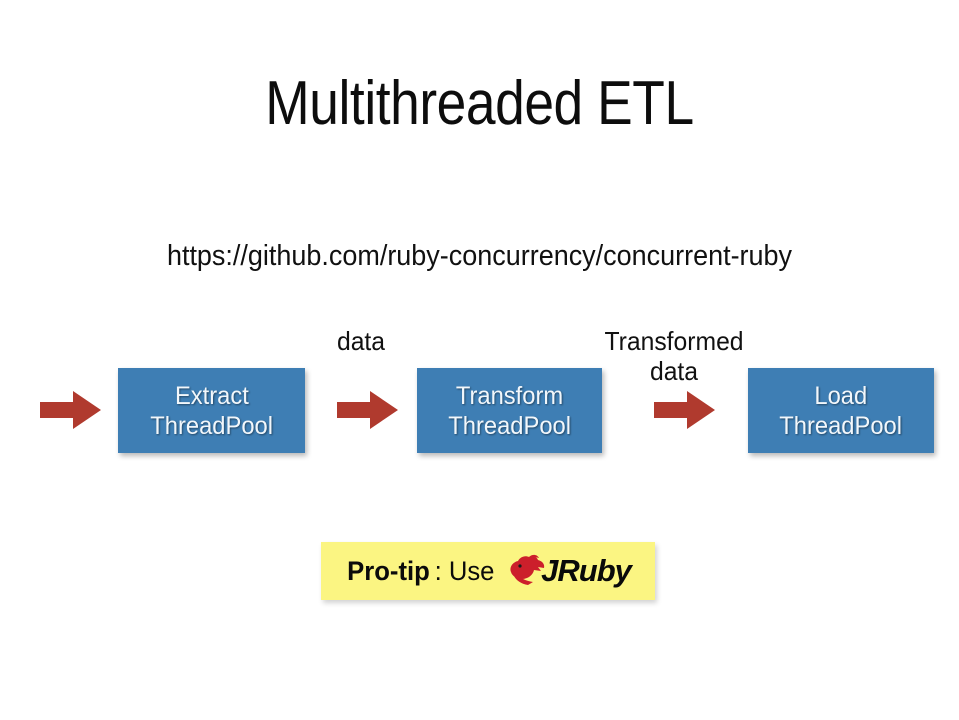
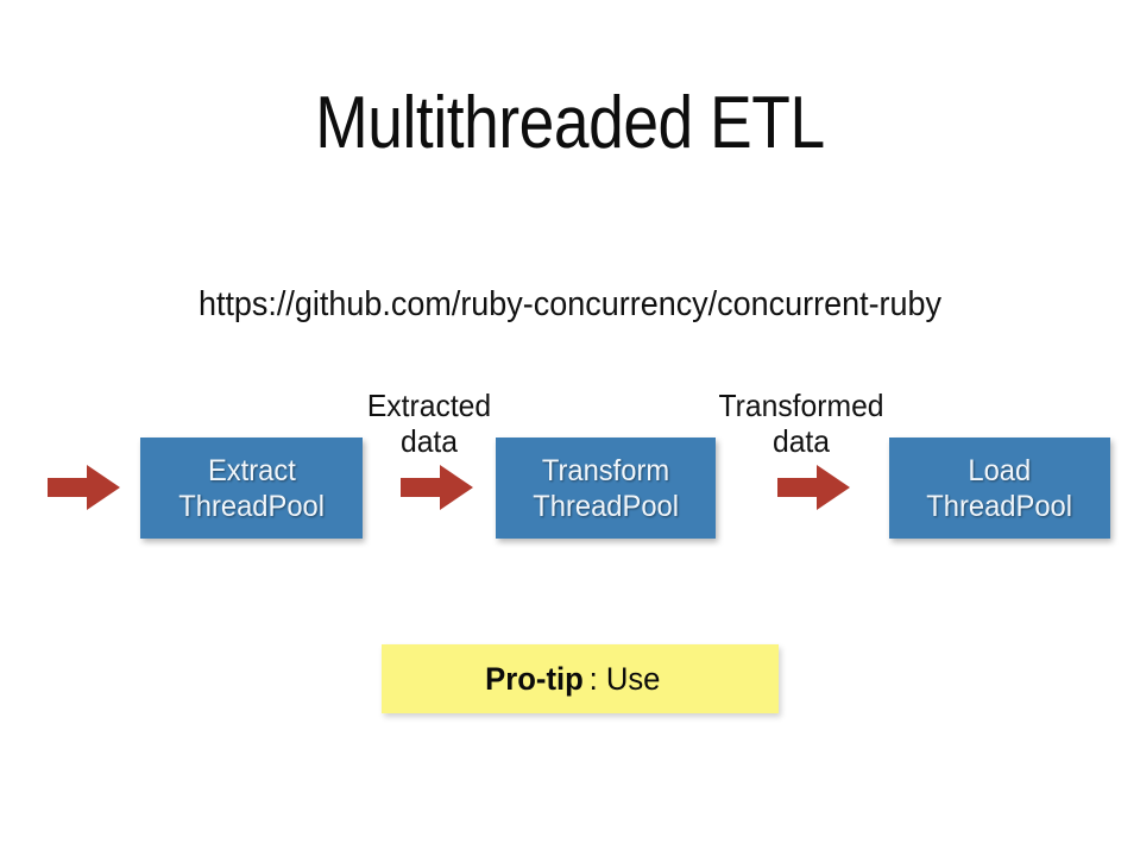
  Multithreaded ETL
  https://github.com/ruby-concurrency/concurrent-ruby
  Extract
  ThreadPool
+ Extracted
  data
  Transform
  ThreadPool
  Transformed
  data
  Load
  ThreadPool
  Pro-tip
  : Use
- JRuby
